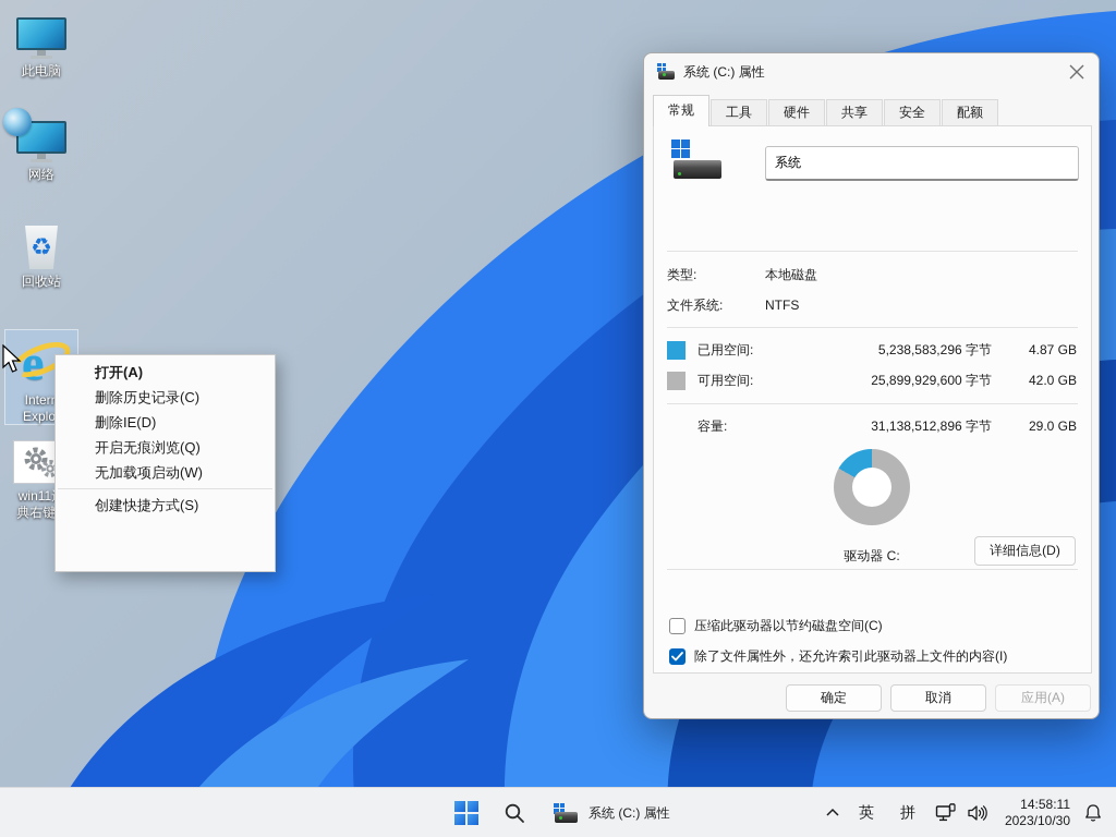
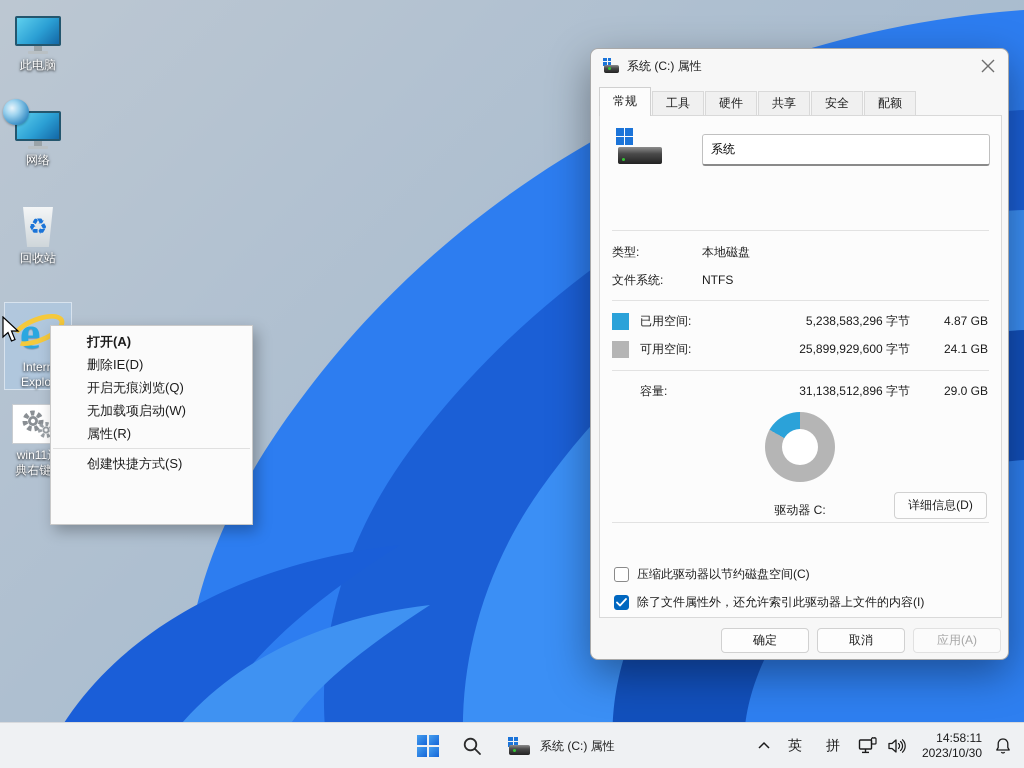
  此电脑
  网络
  ♻
  回收站
  e
  Inter
  Explo
  win11
  打开(A)
- 删除历史记录(C)
  删除IE(D)
  开启无痕浏览(Q)
  无加载项启动(W)
+ 属性(R)
  创建快捷方式(S)
  系统 (C:) 属性
  常规
  工具
  硬件
  共享
  安全
  配额
  系统
  类型:
  本地磁盘
  文件系统:
  NTFS
  已用空间:
  5,238,583,296 字节
  4.87 GB
  可用空间:
  25,899,929,600 字节
- 42.0 GB
+ 24.1 GB
  容量:
  31,138,512,896 字节
  29.0 GB
  驱动器 C:
  详细信息(D)
  压缩此驱动器以节约磁盘空间(C)
  除了文件属性外，还允许索引此驱动器上文件的内容(I)
  确定
  取消
  应用(A)
  系统 (C:) 属性
  英
  拼
  14:58:11
  2023/10/30
